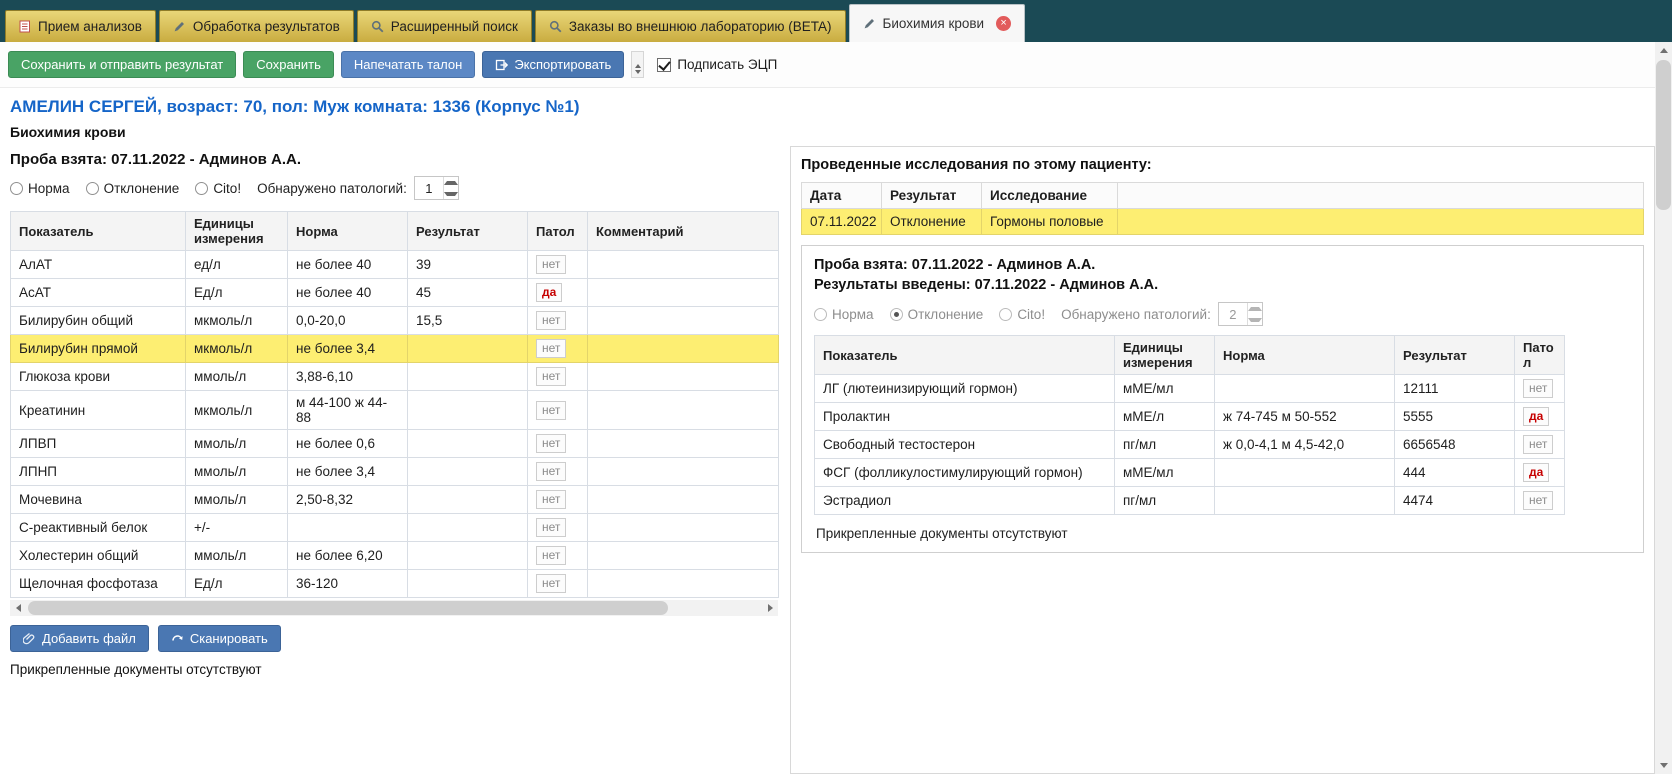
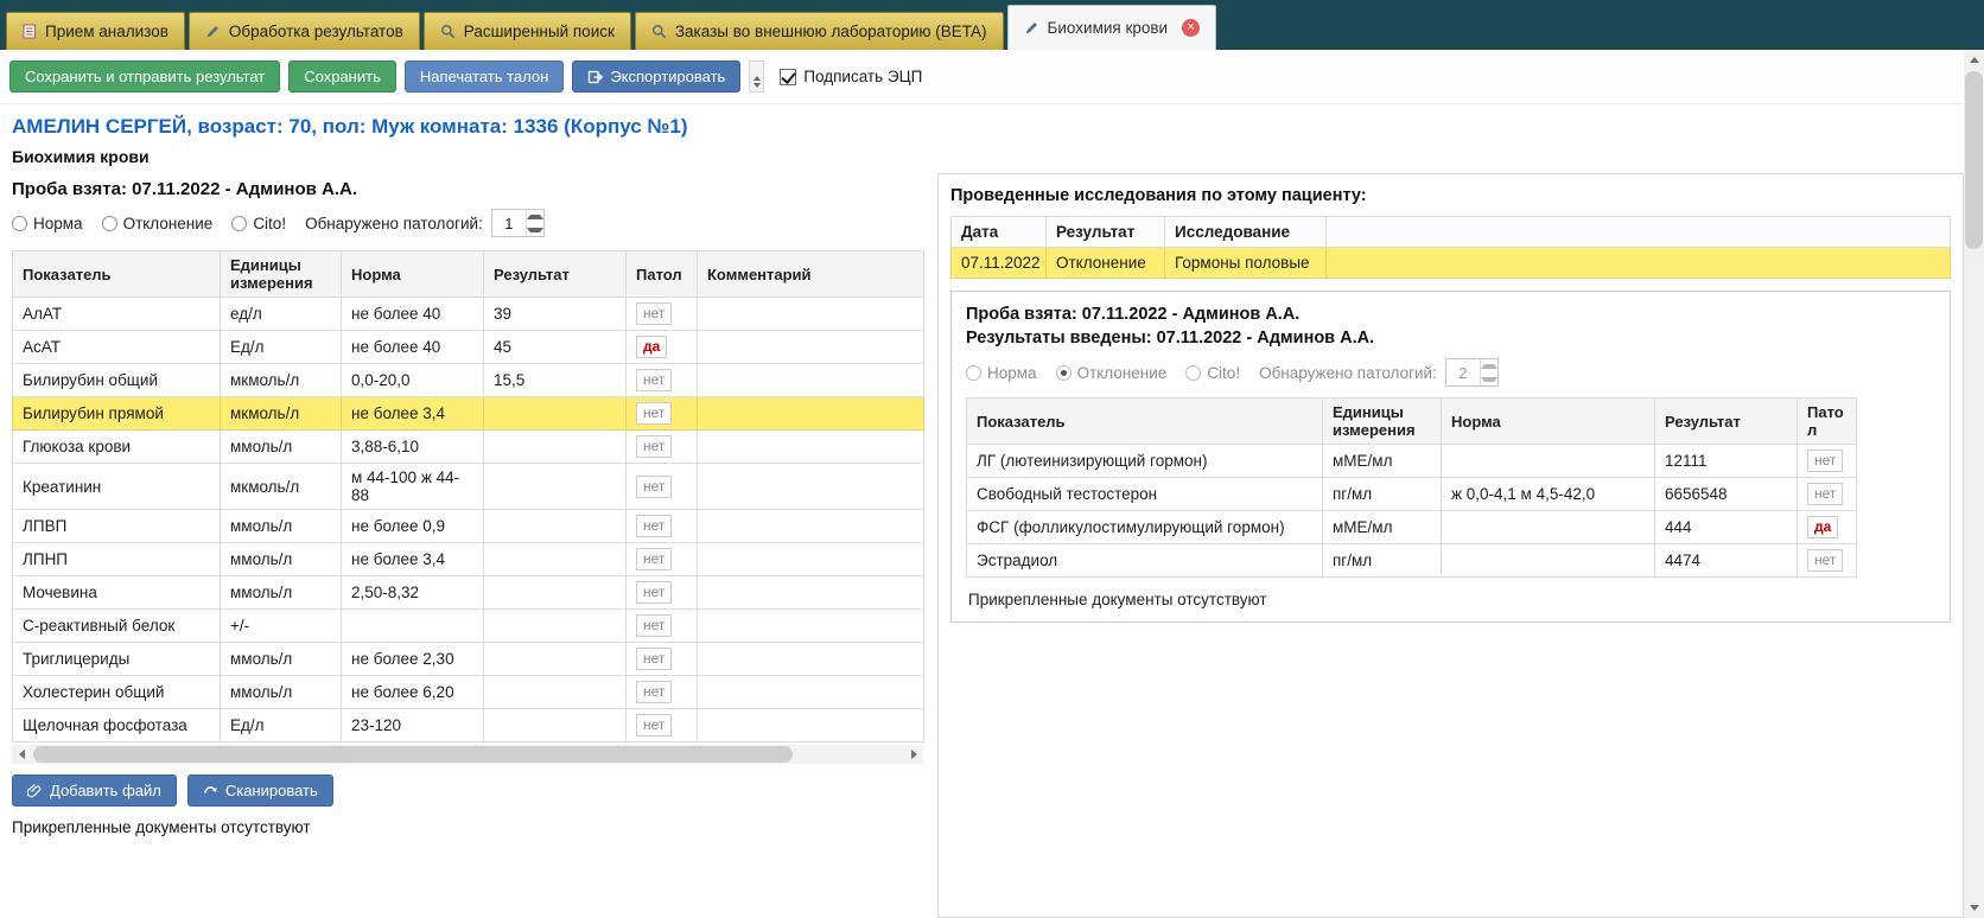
  Прием анализов
  Обработка результатов
  Расширенный поиск
  Заказы во внешнюю лабораторию (BETA)
  Биохимия крови
  ×
  Сохранить и отправить результат
  Сохранить
  Напечатать талон
  Экспортировать
  Подписать ЭЦП
  АМЕЛИН СЕРГЕЙ, возраст: 70, пол: Муж комната: 1336 (Корпус №1)
  Биохимия крови
  Проба взята: 07.11.2022 - Админов А.А.
  Норма
  Отклонение
  Cito!
  Обнаружено патологий:
  1
  Показатель	Единицы измерения	Норма	Результат	Патол	Комментарий
  АлАТ	ед/л	не более 40	39	нет
  АсАТ	Ед/л	не более 40	45	да
  Билирубин общий	мкмоль/л	0,0-20,0	15,5	нет
  Билирубин прямой	мкмоль/л	не более 3,4		нет
  Глюкоза крови	ммоль/л	3,88-6,10		нет
  Креатинин	мкмоль/л	м 44-100 ж 44-88		нет
- ЛПВП	ммоль/л	не более 0,6		нет
+ ЛПВП	ммоль/л	не более 0,9		нет
  ЛПНП	ммоль/л	не более 3,4		нет
  Мочевина	ммоль/л	2,50-8,32		нет
  С-реактивный белок	+/-			нет
+ Триглицериды	ммоль/л	не более 2,30		нет
  Холестерин общий	ммоль/л	не более 6,20		нет
- Щелочная фосфотаза	Ед/л	36-120		нет
+ Щелочная фосфотаза	Ед/л	23-120		нет
  Добавить файл
  Сканировать
  Прикрепленные документы отсутствуют
  Проведенные исследования по этому пациенту:
  Дата	Результат	Исследование
  07.11.2022	Отклонение	Гормоны половые
  Проба взята: 07.11.2022 - Админов А.А.
  Результаты введены: 07.11.2022 - Админов А.А.
  Норма
  Отклонение
  Cito!
  Обнаружено патологий:
  2
  Показатель	Единицы измерения	Норма	Результат	Патол
  ЛГ (лютеинизирующий гормон)	мМЕ/мл		12111	нет
- Пролактин	мМЕ/л	ж 74-745 м 50-552	5555	да
  Свободный тестостерон	пг/мл	ж 0,0-4,1 м 4,5-42,0	6656548	нет
  ФСГ (фолликулостимулирующий гормон)	мМЕ/мл		444	да
  Эстрадиол	пг/мл		4474	нет
  Прикрепленные документы отсутствуют
